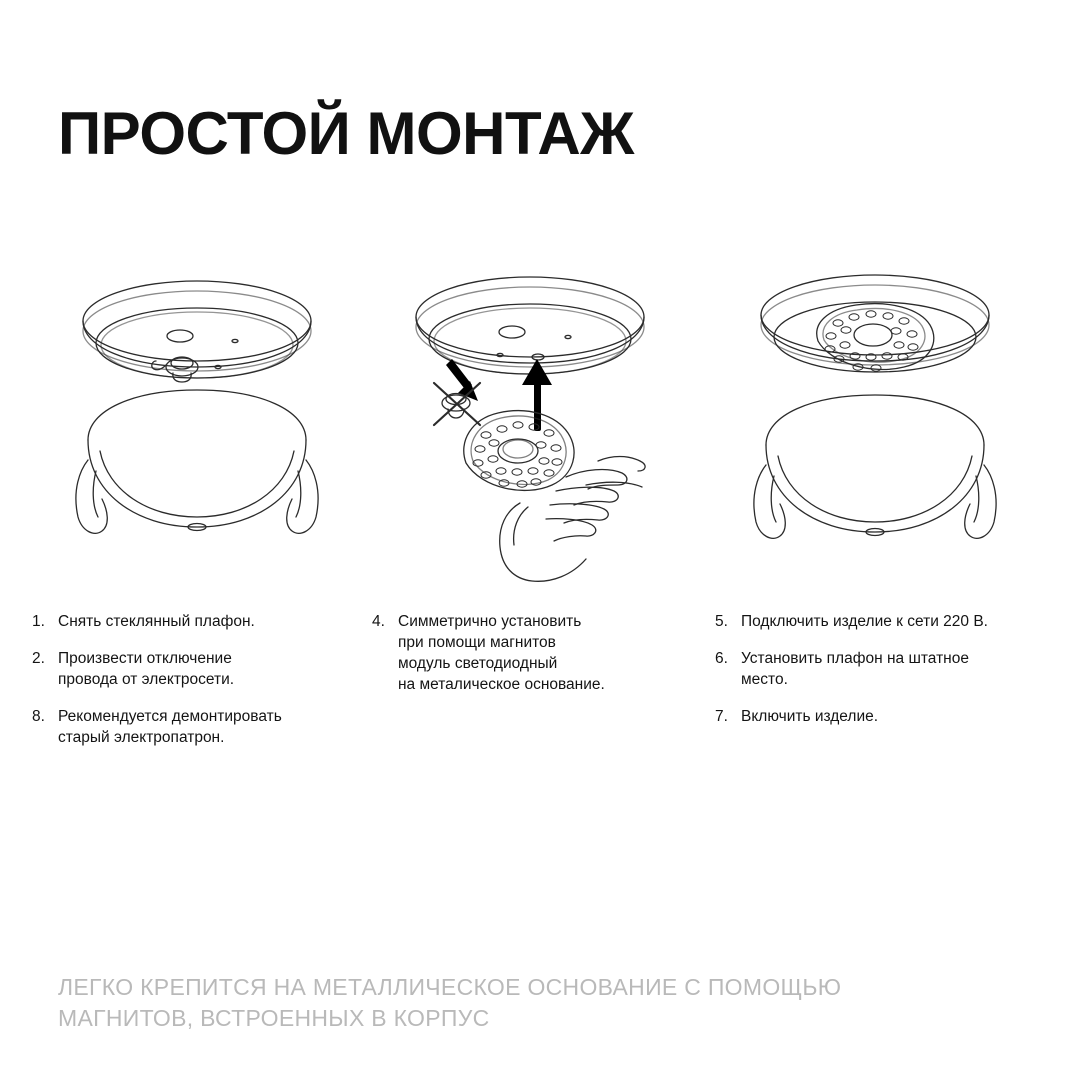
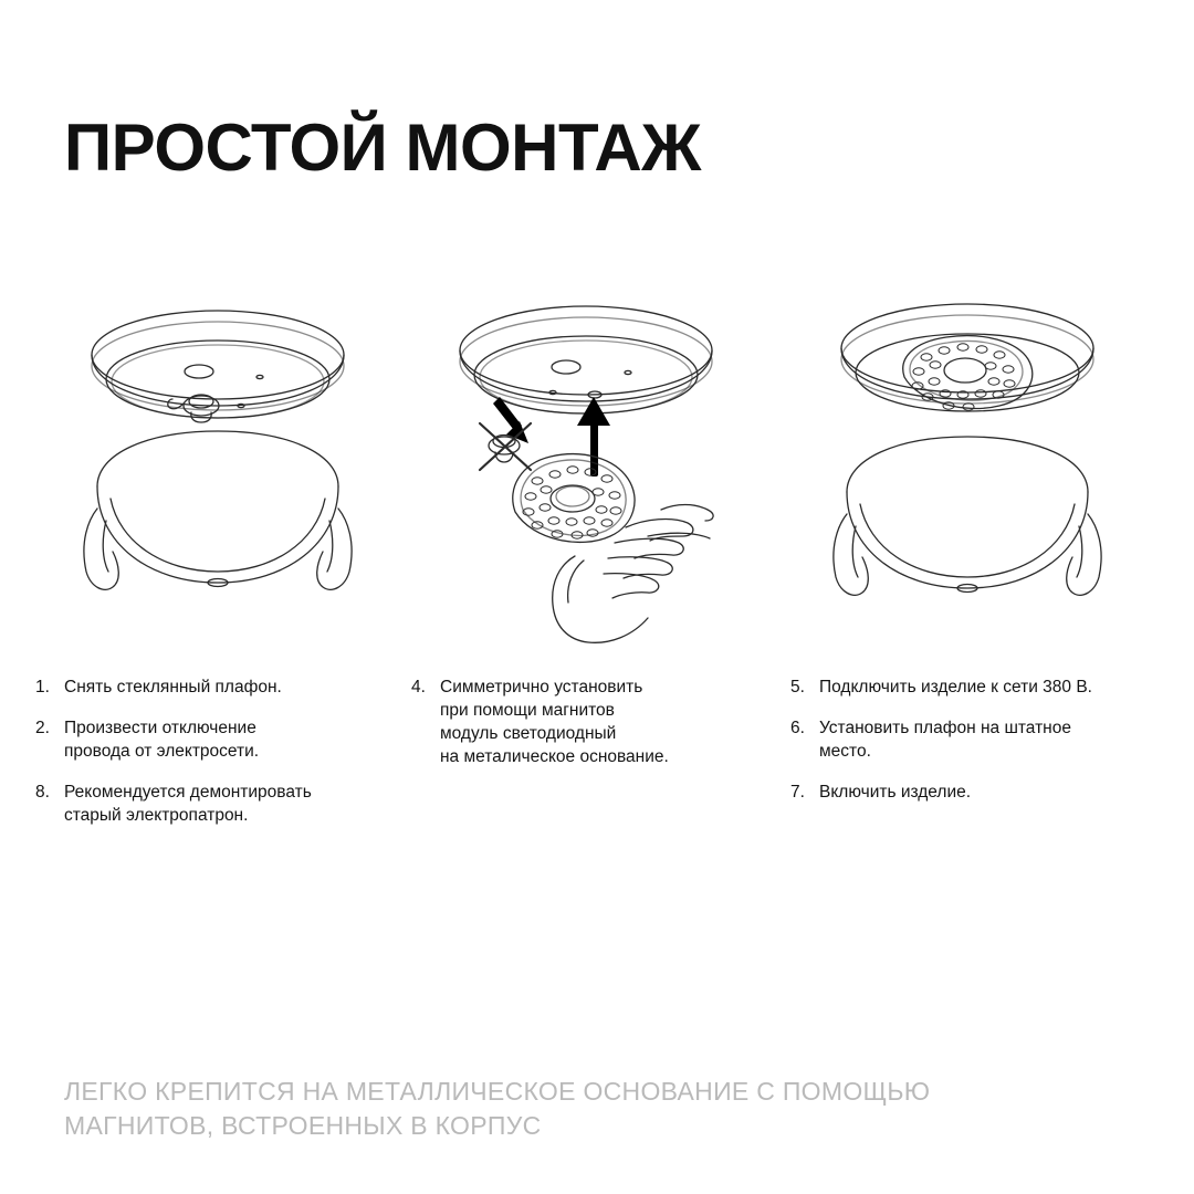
  ПРОСТОЙ МОНТАЖ
  1.
  Снять стеклянный плафон.
  2.
  Произвести отключение
  провода от электросети.
  8.
  Рекомендуется демонтировать
  старый электропатрон.
  4.
  Симметрично установить
  при помощи магнитов
  модуль светодиодный
  на металическое основание.
  5.
- Подключить изделие к сети 220 В.
+ Подключить изделие к сети 380 В.
  6.
  Установить плафон на штатное
  место.
  7.
  Включить изделие.
  ЛЕГКО КРЕПИТСЯ НА МЕТАЛЛИЧЕСКОЕ ОСНОВАНИЕ С ПОМОЩЬЮ
  МАГНИТОВ, ВСТРОЕННЫХ В КОРПУС
